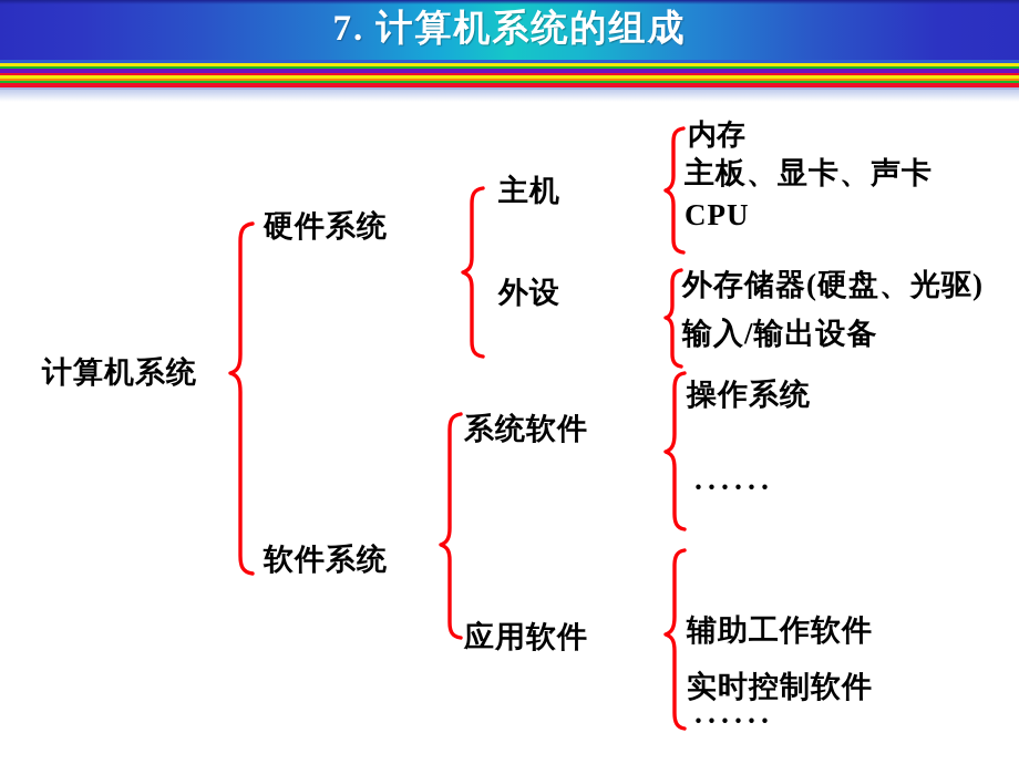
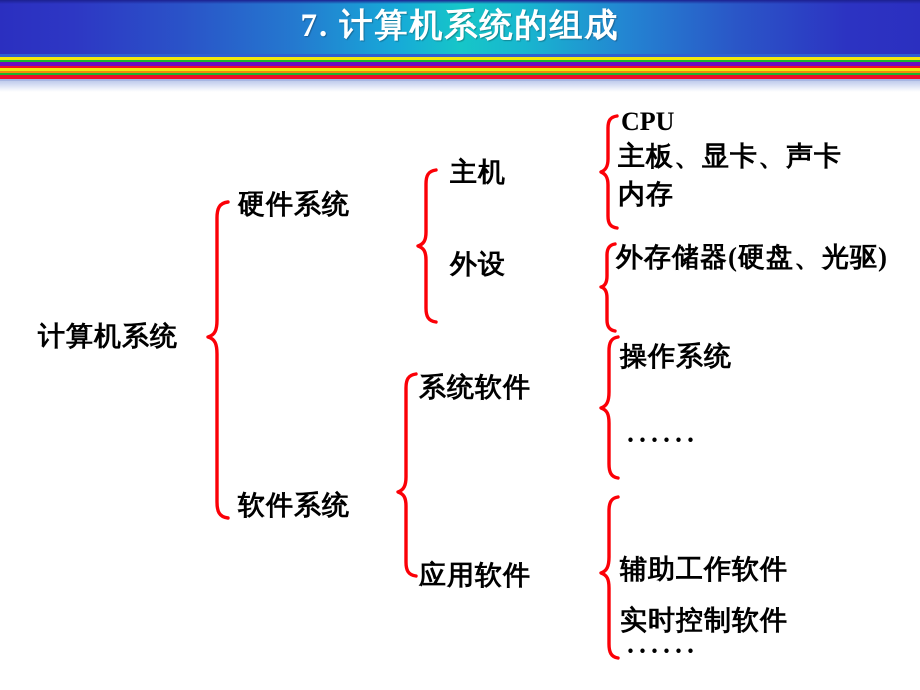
  7. 计算机系统的组成
  计算机系统
  硬件系统
  软件系统
  主机
  外设
  系统软件
  应用软件
- 内存
+ CPU
  主板、显卡、声卡
- CPU
+ 内存
  外存储器(硬盘、光驱)
- 输入/输出设备
  操作系统
  ······
  辅助工作软件
  实时控制软件
  ······
